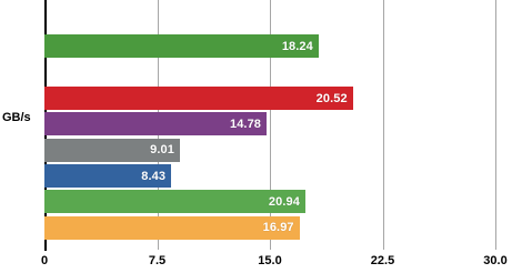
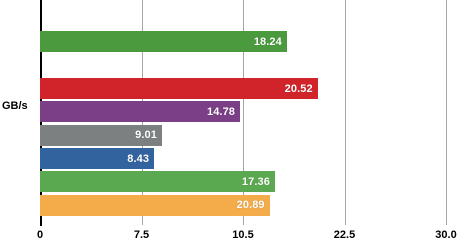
  GB/s
  18.24
  20.52
  14.78
  9.01
  8.43
- 20.94
+ 17.36
- 16.97
+ 20.89
  0
  7.5
- 15.0
+ 10.5
  22.5
  30.0
